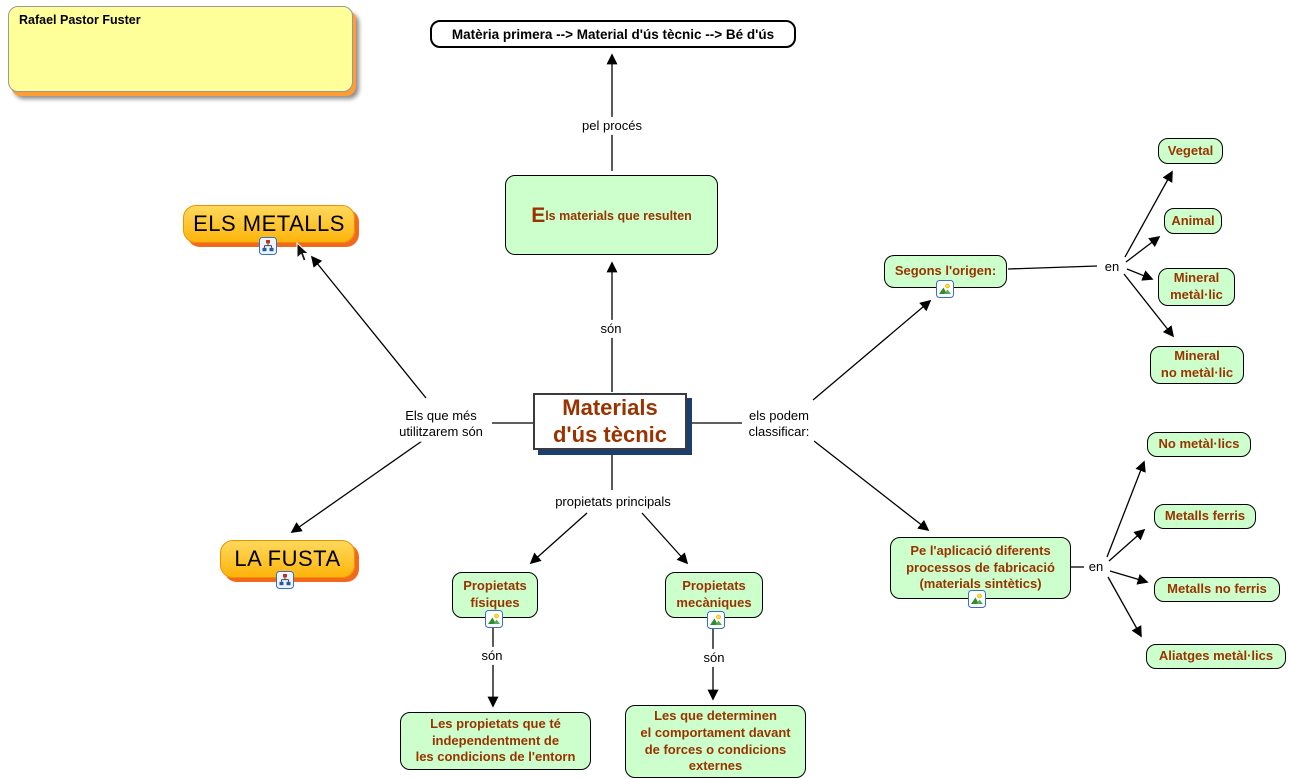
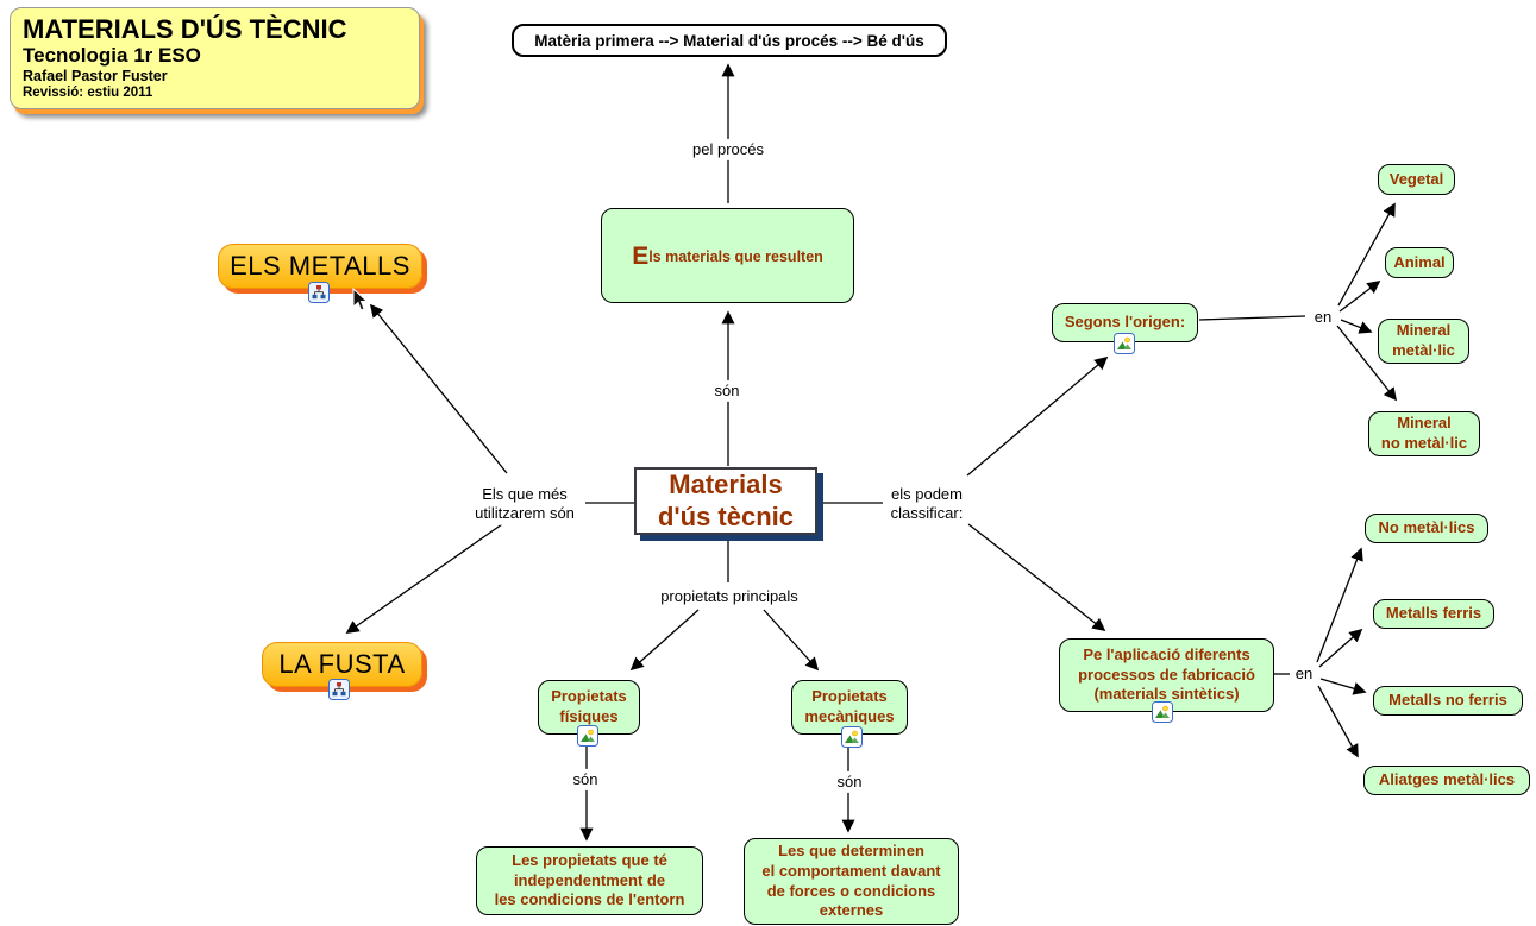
  pel procés
  són
  Els que més
  utilitzarem són
  els podem
  classificar:
  propietats principals
  en
  en
  són
  són
+ MATERIALS D'ÚS TÈCNIC
+ Tecnologia 1r ESO
  Rafael Pastor Fuster
+ Revissió: estiu 2011
- Matèria primera --> Material d'ús tècnic --> Bé d'ús
+ Matèria primera --> Material d'ús procés --> Bé d'ús
  Els materials que resulten
  Materials
  d'ús tècnic
  ELS METALLS
  LA FUSTA
  Segons l'origen:
  Vegetal
  Animal
  Mineral
  metàl·lic
  Mineral
  no metàl·lic
  Pe l'aplicació diferents
  processos de fabricació
  (materials sintètics)
  No metàl·lics
  Metalls ferris
  Metalls no ferris
  Aliatges metàl·lics
  Propietats
  físiques
  Propietats
  mecàniques
  Les propietats que té
  independentment de
  les condicions de l'entorn
  Les que determinen
  el comportament davant
  de forces o condicions
  externes
